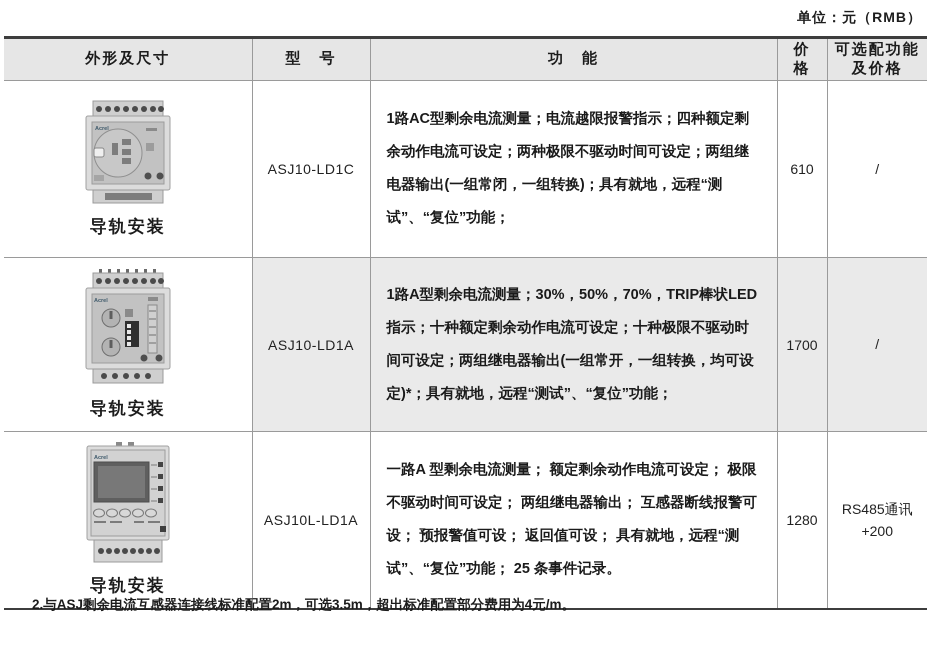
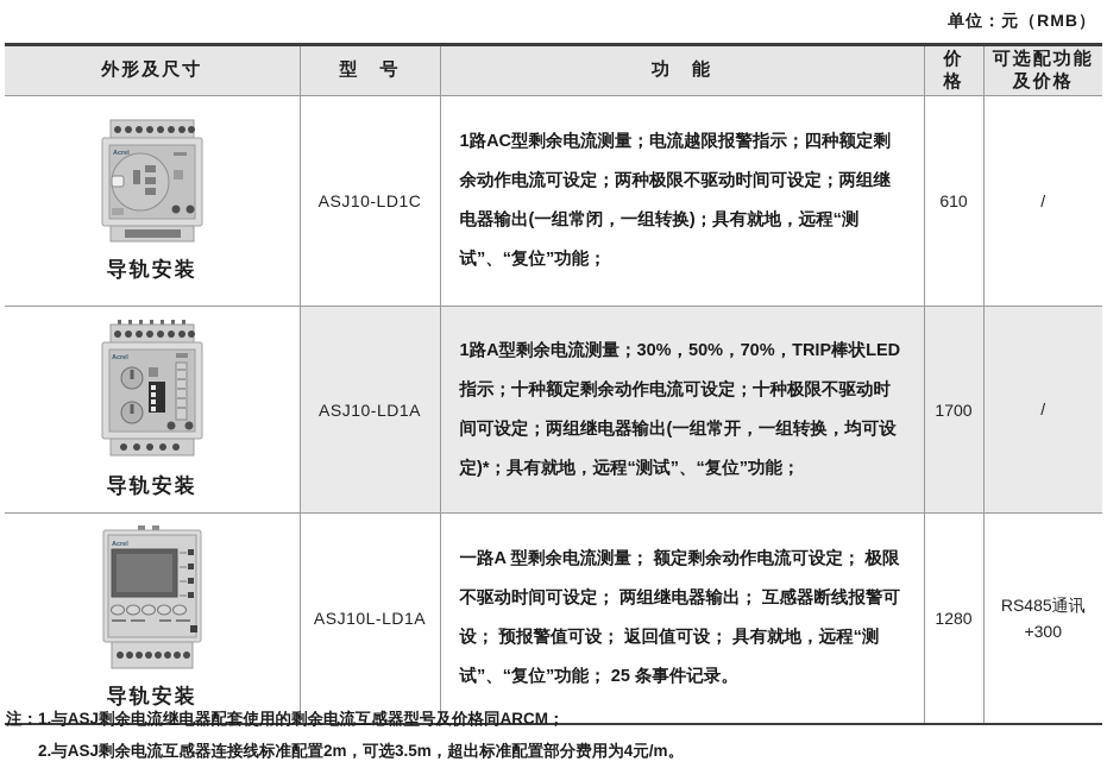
  单位：元（RMB）
  外形及尺寸	型 号	功 能	价 格	可选配功能 及价格
  导轨安装	ASJ10-LD1C	1路AC型剩余电流测量；电流越限报警指示；四种额定剩余动作电流可设定；两种极限不驱动时间可设定；两组继电器输出(一组常闭，一组转换)；具有就地，远程“测试”、“复位”功能；	610	/
  导轨安装	ASJ10-LD1A	1路A型剩余电流测量；30%，50%，70%，TRIP棒状LED指示；十种额定剩余动作电流可设定；十种极限不驱动时间可设定；两组继电器输出(一组常开，一组转换，均可设定)*；具有就地，远程“测试”、“复位”功能；	1700	/
- 导轨安装	ASJ10L-LD1A	一路A 型剩余电流测量； 额定剩余动作电流可设定； 极限不驱动时间可设定； 两组继电器输出； 互感器断线报警可设； 预报警值可设； 返回值可设； 具有就地，远程“测试”、“复位”功能； 25 条事件记录。	1280	RS485通讯 +200
+ 导轨安装	ASJ10L-LD1A	一路A 型剩余电流测量； 额定剩余动作电流可设定； 极限不驱动时间可设定； 两组继电器输出； 互感器断线报警可设； 预报警值可设； 返回值可设； 具有就地，远程“测试”、“复位”功能； 25 条事件记录。	1280	RS485通讯 +300
+ 注：1.与ASJ剩余电流继电器配套使用的剩余电流互感器型号及价格同ARCM；
  2.与ASJ剩余电流互感器连接线标准配置2m，可选3.5m，超出标准配置部分费用为4元/m。
